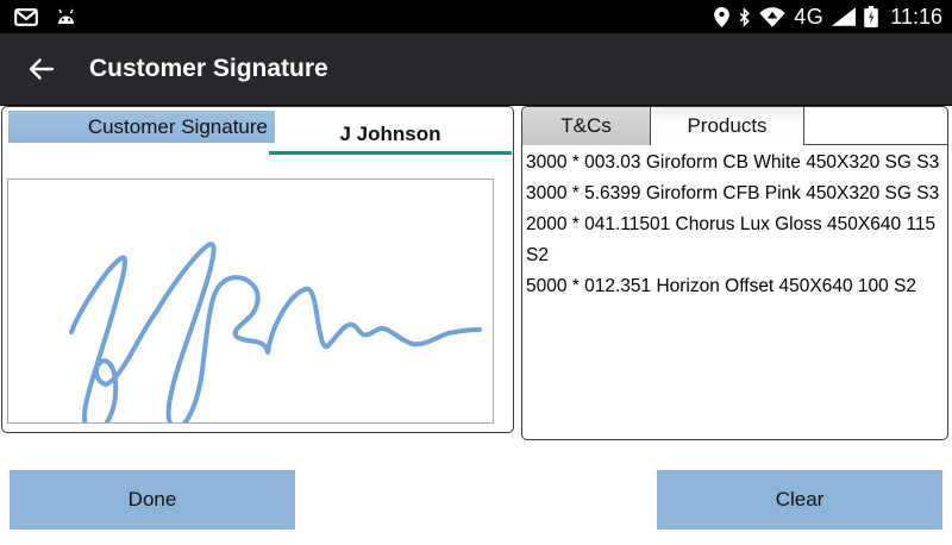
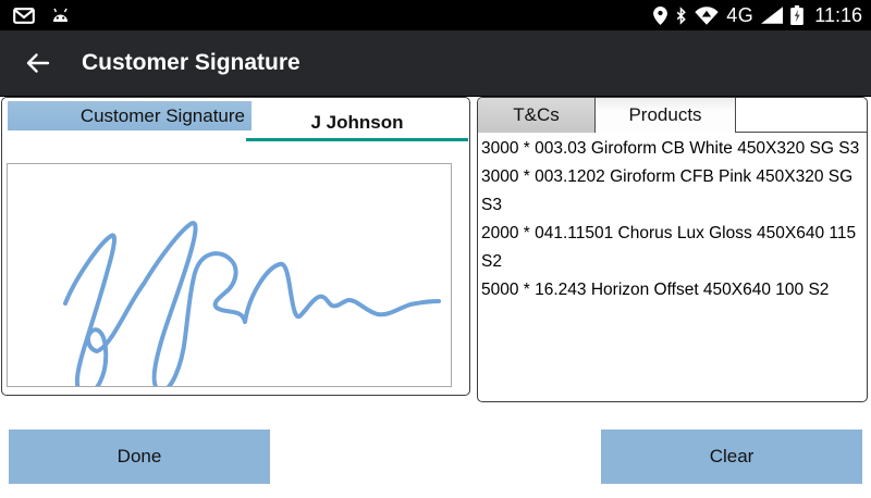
  4G
  11:16
  Customer Signature
  Customer Signature
  J Johnson
  T&Cs
  Products
  3000 * 003.03 Giroform CB White 450X320 SG S3
- 3000 * 5.6399 Giroform CFB Pink 450X320 SG S3
+ 3000 * 003.1202 Giroform CFB Pink 450X320 SG S3
  2000 * 041.11501 Chorus Lux Gloss 450X640 115 S2
- 5000 * 012.351 Horizon Offset 450X640 100 S2
+ 5000 * 16.243 Horizon Offset 450X640 100 S2
  Done
  Clear
